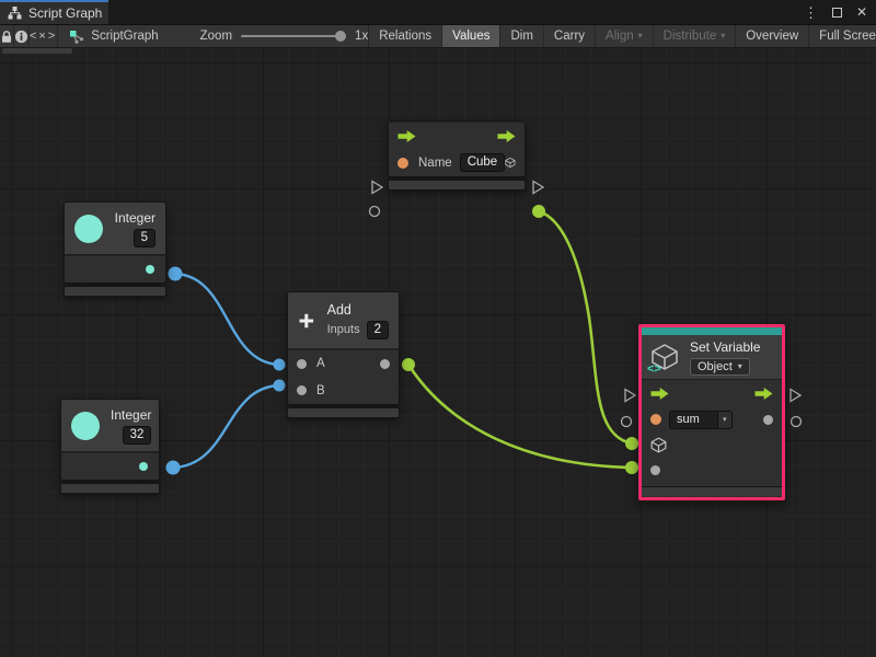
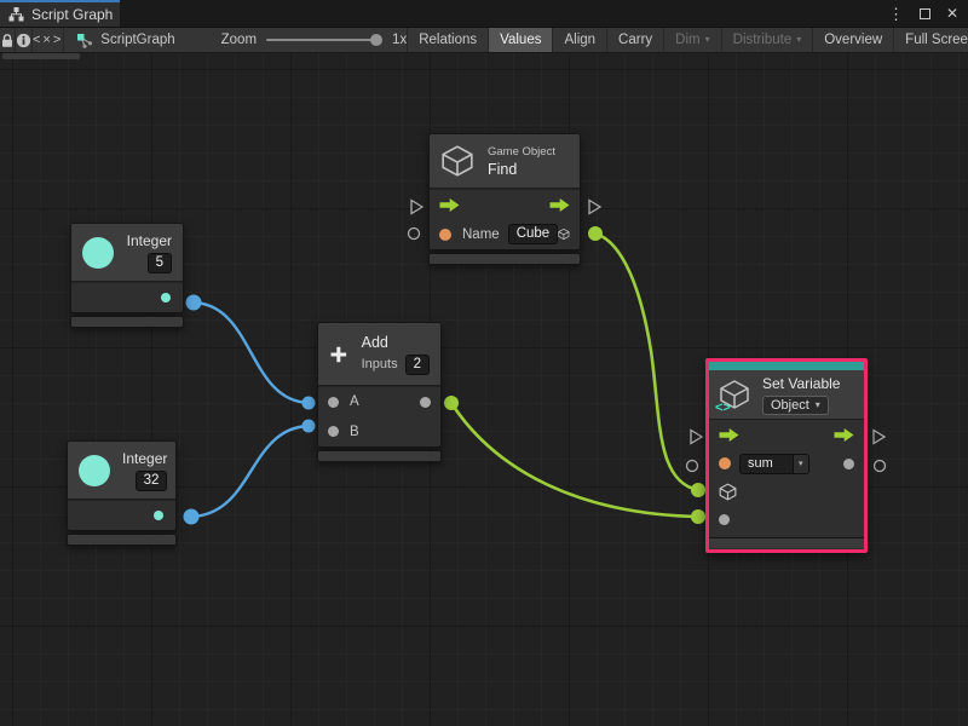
  Script Graph
  ⋮
  ✕
  <×>
  ScriptGraph
  Zoom
  1x
  Relations
  Values
- Dim
+ Align
  Carry
- Align
+ Dim
  ▾
  Distribute
  ▾
  Overview
  Full Scree
  Integer
  5
  Integer
  32
  Add
  Inputs
  2
  A
  B
+ Game Object
+ Find
  Name
  Cube
  <>
  Set Variable
  Object
  ▾
  sum
